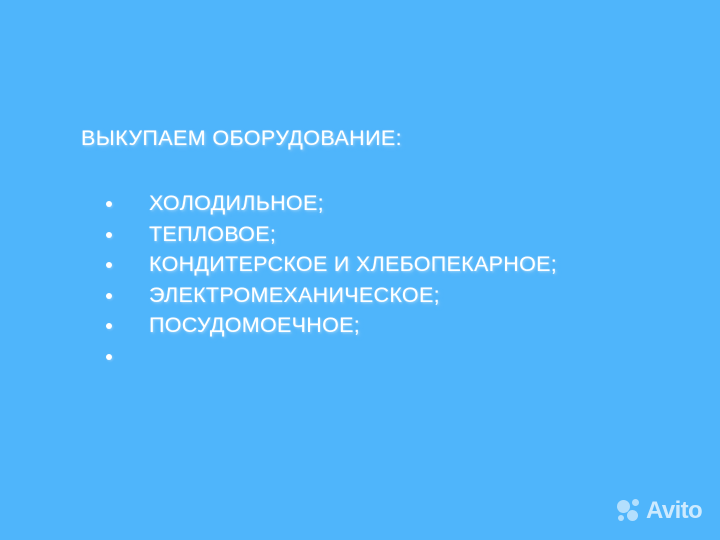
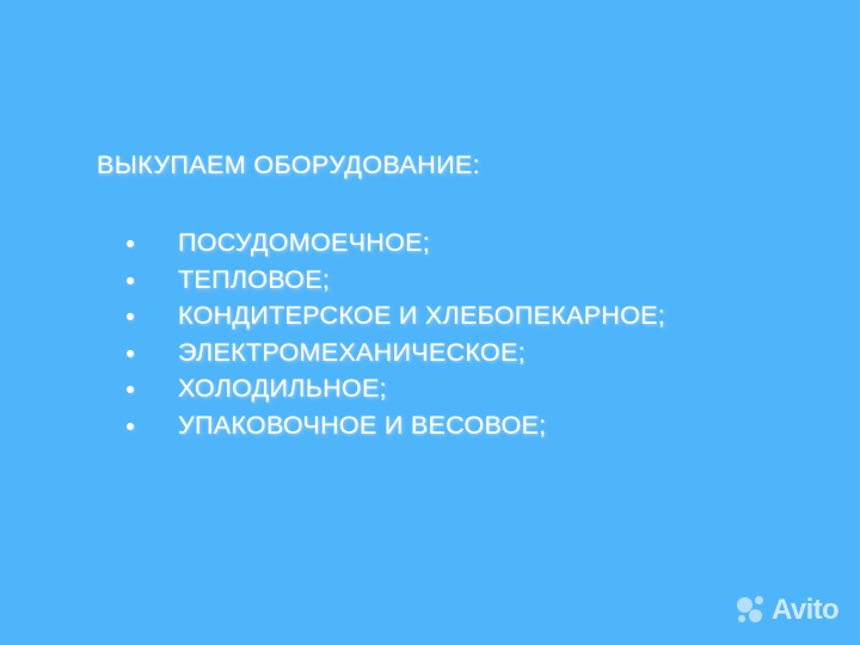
  ВЫКУПАЕМ ОБОРУДОВАНИЕ:
- ХОЛОДИЛЬНОЕ;
+ ПОСУДОМОЕЧНОЕ;
  ТЕПЛОВОЕ;
  КОНДИТЕРСКОЕ И ХЛЕБОПЕКАРНОЕ;
  ЭЛЕКТРОМЕХАНИЧЕСКОЕ;
- ПОСУДОМОЕЧНОЕ;
+ ХОЛОДИЛЬНОЕ;
+ УПАКОВОЧНОЕ И ВЕСОВОЕ;
  Avito
